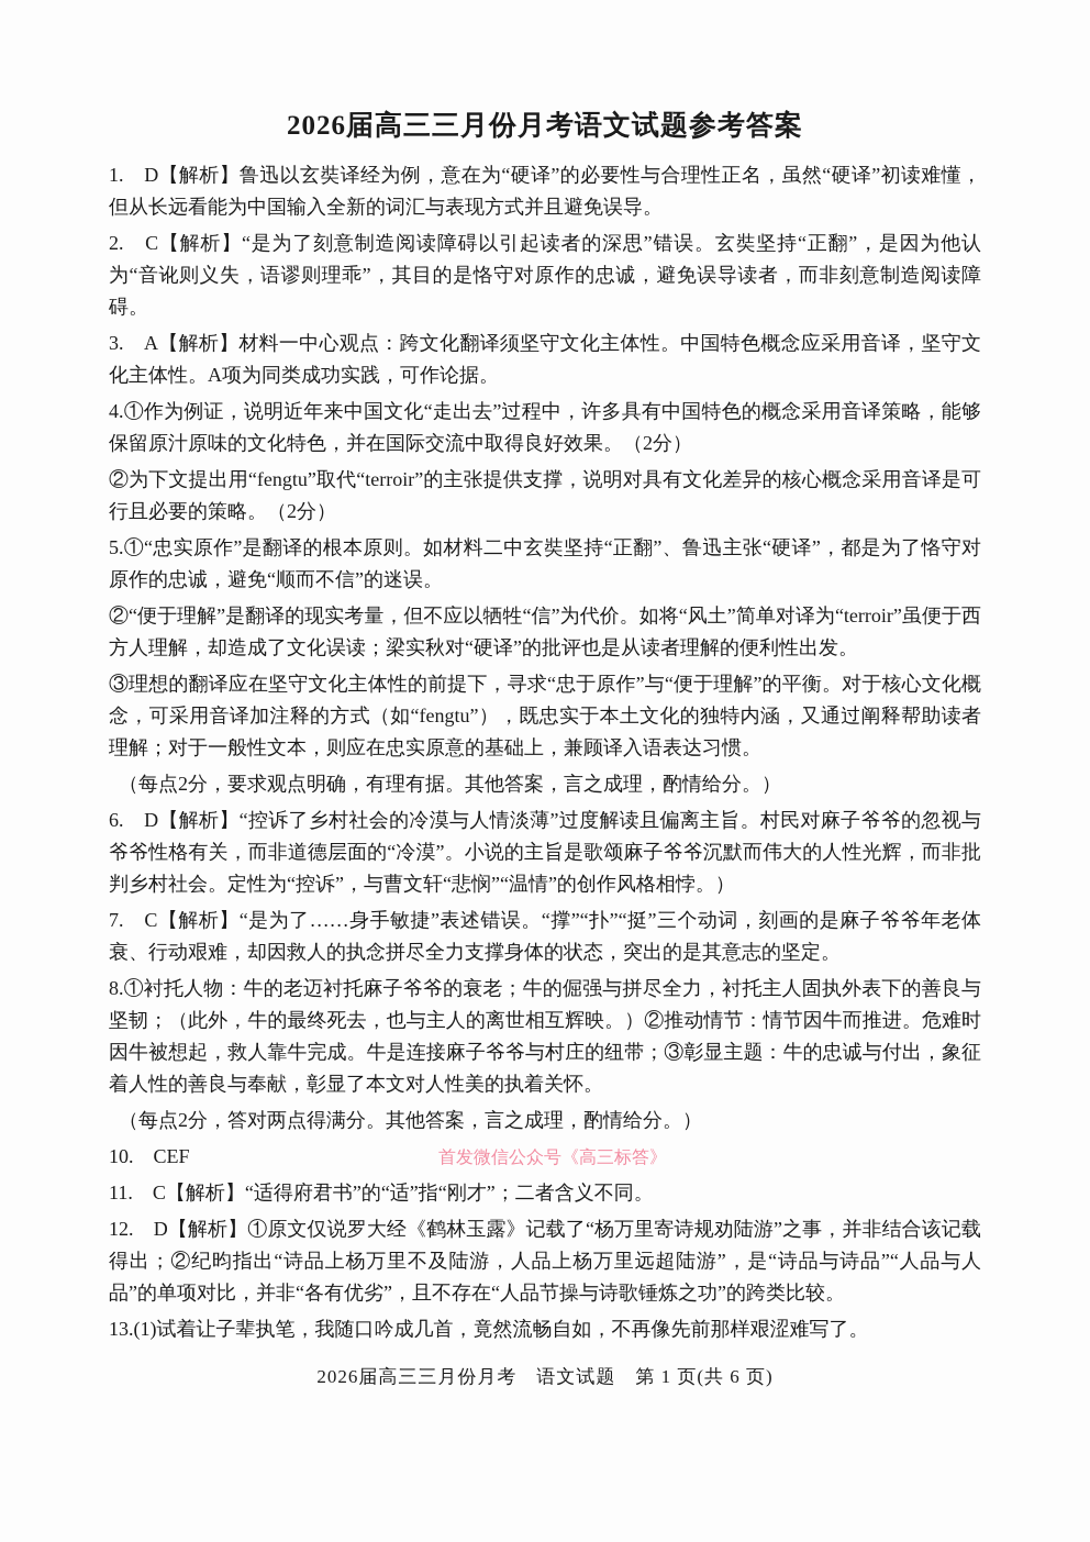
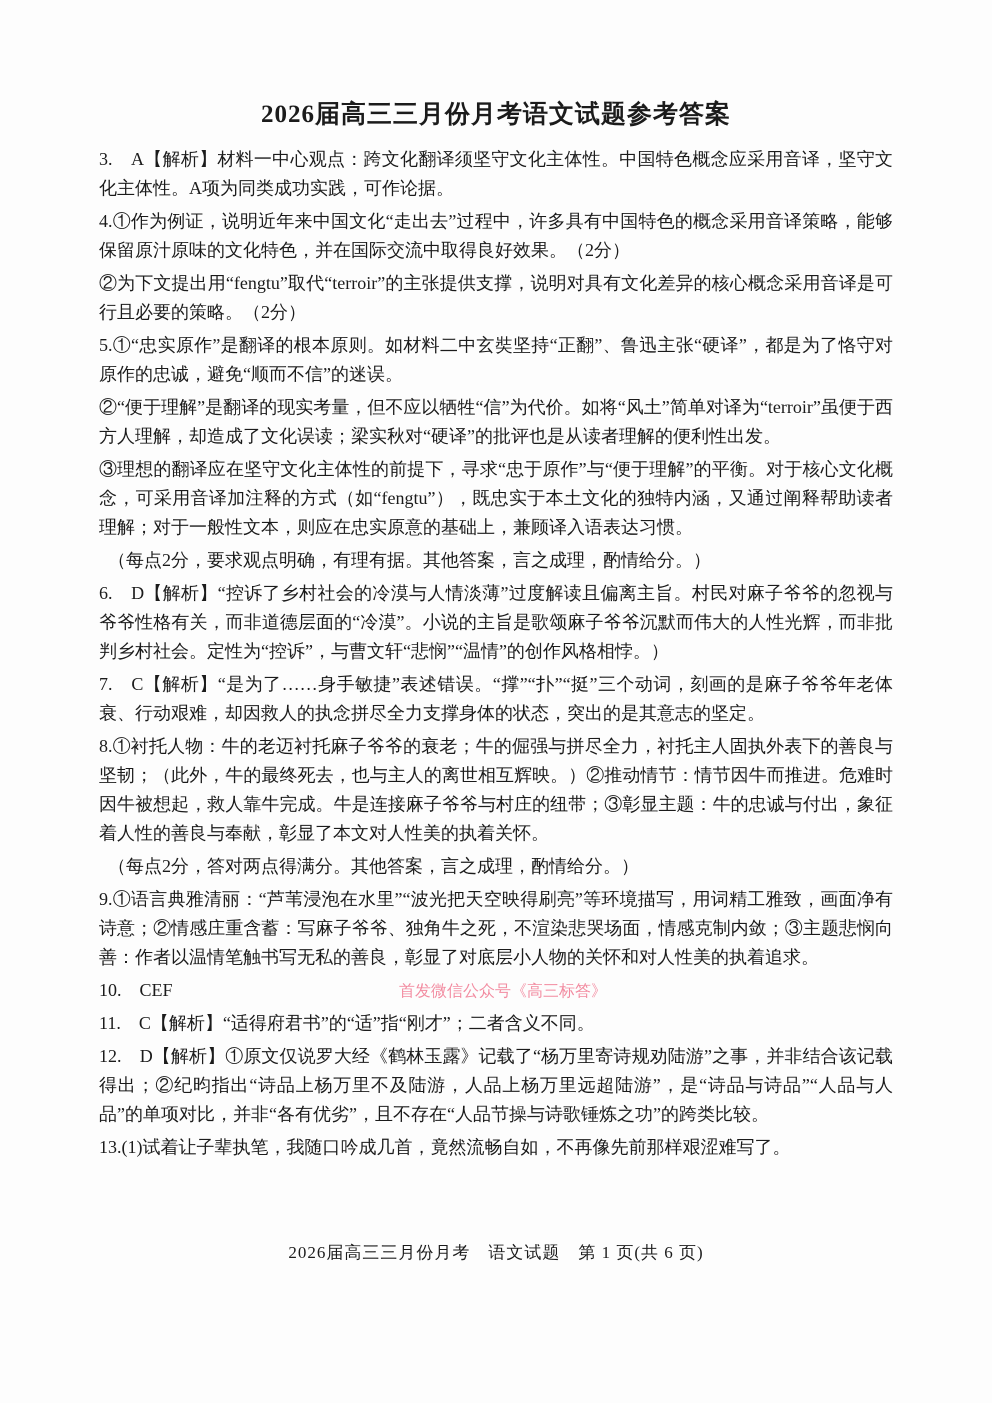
  2026届高三三月份月考语文试题参考答案
- 1. D【解析】鲁迅以玄奘译经为例，意在为“硬译”的必要性与合理性正名，虽然“硬译”初读难懂，但从长远看能为中国输入全新的词汇与表现方式并且避免误导。
- 2. C【解析】“是为了刻意制造阅读障碍以引起读者的深思”错误。玄奘坚持“正翻”，是因为他认为“音讹则义失，语谬则理乖”，其目的是恪守对原作的忠诚，避免误导读者，而非刻意制造阅读障碍。
  3. A【解析】材料一中心观点：跨文化翻译须坚守文化主体性。中国特色概念应采用音译，坚守文化主体性。A项为同类成功实践，可作论据。
  4.①作为例证，说明近年来中国文化“走出去”过程中，许多具有中国特色的概念采用音译策略，能够保留原汁原味的文化特色，并在国际交流中取得良好效果。（2分）
  ②为下文提出用“fengtu”取代“terroir”的主张提供支撑，说明对具有文化差异的核心概念采用音译是可行且必要的策略。（2分）
  5.①“忠实原作”是翻译的根本原则。如材料二中玄奘坚持“正翻”、鲁迅主张“硬译”，都是为了恪守对原作的忠诚，避免“顺而不信”的迷误。
  ②“便于理解”是翻译的现实考量，但不应以牺牲“信”为代价。如将“风土”简单对译为“terroir”虽便于西方人理解，却造成了文化误读；梁实秋对“硬译”的批评也是从读者理解的便利性出发。
  ③理想的翻译应在坚守文化主体性的前提下，寻求“忠于原作”与“便于理解”的平衡。对于核心文化概念，可采用音译加注释的方式（如“fengtu”），既忠实于本土文化的独特内涵，又通过阐释帮助读者理解；对于一般性文本，则应在忠实原意的基础上，兼顾译入语表达习惯。
  （每点2分，要求观点明确，有理有据。其他答案，言之成理，酌情给分。）
  6. D【解析】“控诉了乡村社会的冷漠与人情淡薄”过度解读且偏离主旨。村民对麻子爷爷的忽视与爷爷性格有关，而非道德层面的“冷漠”。小说的主旨是歌颂麻子爷爷沉默而伟大的人性光辉，而非批判乡村社会。定性为“控诉”，与曹文轩“悲悯”“温情”的创作风格相悖。）
  7. C【解析】“是为了……身手敏捷”表述错误。“撑”“扑”“挺”三个动词，刻画的是麻子爷爷年老体衰、行动艰难，却因救人的执念拼尽全力支撑身体的状态，突出的是其意志的坚定。
  8.①衬托人物：牛的老迈衬托麻子爷爷的衰老；牛的倔强与拼尽全力，衬托主人固执外表下的善良与坚韧；（此外，牛的最终死去，也与主人的离世相互辉映。）②推动情节：情节因牛而推进。危难时因牛被想起，救人靠牛完成。牛是连接麻子爷爷与村庄的纽带；③彰显主题：牛的忠诚与付出，象征着人性的善良与奉献，彰显了本文对人性美的执着关怀。
  （每点2分，答对两点得满分。其他答案，言之成理，酌情给分。）
+ 9.①语言典雅清丽：“芦苇浸泡在水里”“波光把天空映得刷亮”等环境描写，用词精工雅致，画面净有诗意；②情感庄重含蓄：写麻子爷爷、独角牛之死，不渲染悲哭场面，情感克制内敛；③主题悲悯向善：作者以温情笔触书写无私的善良，彰显了对底层小人物的关怀和对人性美的执着追求。
  10. CEF
  首发微信公众号《高三标答》
  11. C【解析】“适得府君书”的“适”指“刚才”；二者含义不同。
  12. D【解析】①原文仅说罗大经《鹤林玉露》记载了“杨万里寄诗规劝陆游”之事，并非结合该记载得出；②纪昀指出“诗品上杨万里不及陆游，人品上杨万里远超陆游”，是“诗品与诗品”“人品与人品”的单项对比，并非“各有优劣”，且不存在“人品节操与诗歌锤炼之功”的跨类比较。
  13.(1)试着让子辈执笔，我随口吟成几首，竟然流畅自如，不再像先前那样艰涩难写了。
  2026届高三三月份月考 语文试题 第 1 页(共 6 页)
